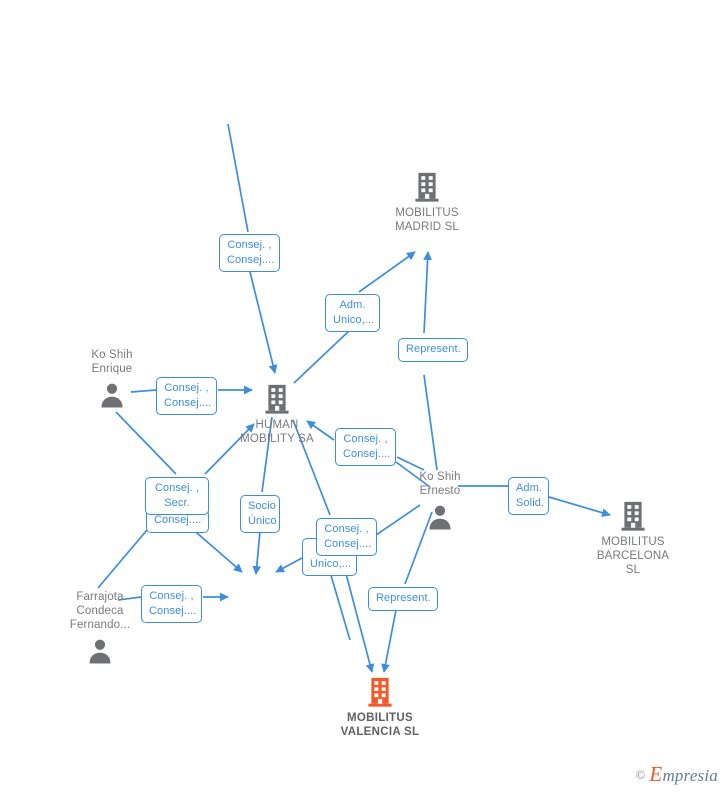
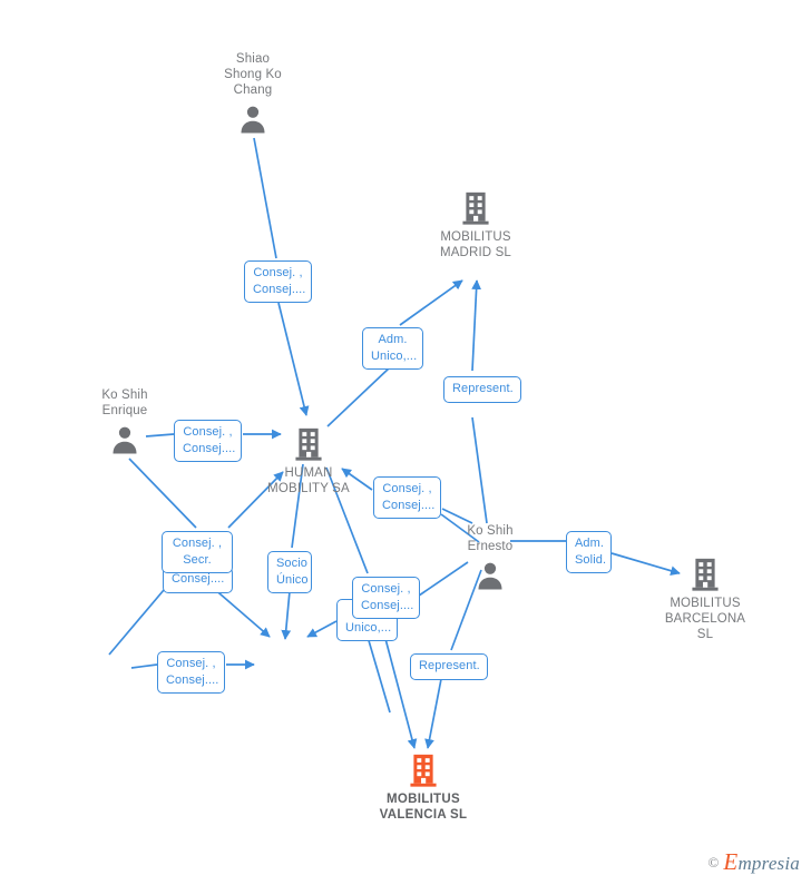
+ Shiao
+ Shong Ko
+ Chang
  MOBILITUS
  MADRID SL
  Ko Shih
  Enrique
  HUMAN
  MOBILITY SA
  Ko Shih
  Ernesto
  MOBILITUS
  BARCELONA
  SL
- Farrajota
- Condeca
- Fernando...
  MOBILITUS
  VALENCIA SL
  Consej. ,
  Consej....
  Adm.
  Unico,...
  Represent.
  Consej. ,
  Consej....
  Consej. ,
  Consej....
  Consej....
  Consej. ,
  Secr.
  Socio
  Único
  Unico,...
  Consej. ,
  Consej....
  Adm.
  Solid.
  Represent.
  Consej. ,
  Consej....
  ©
  Empresia
